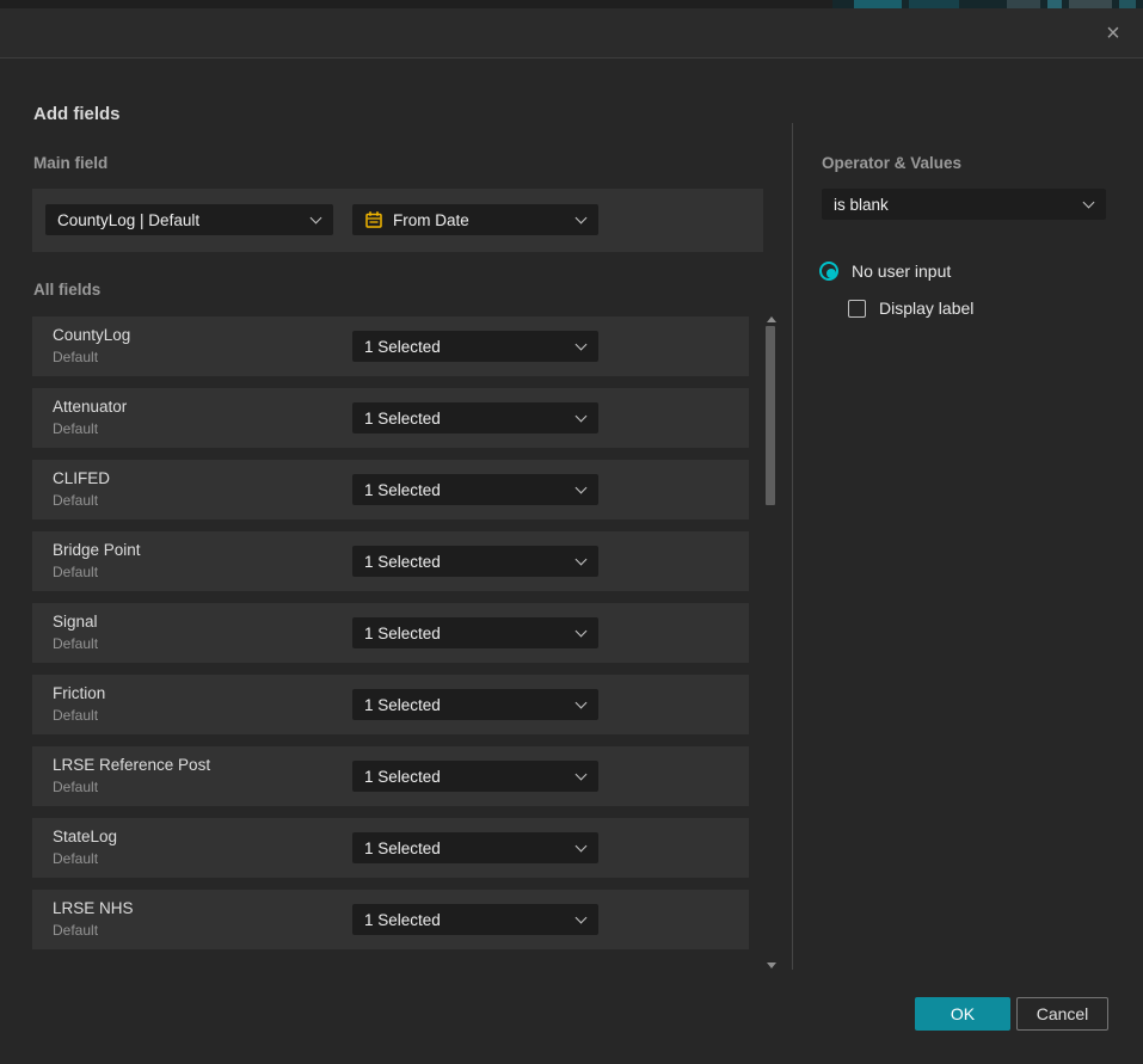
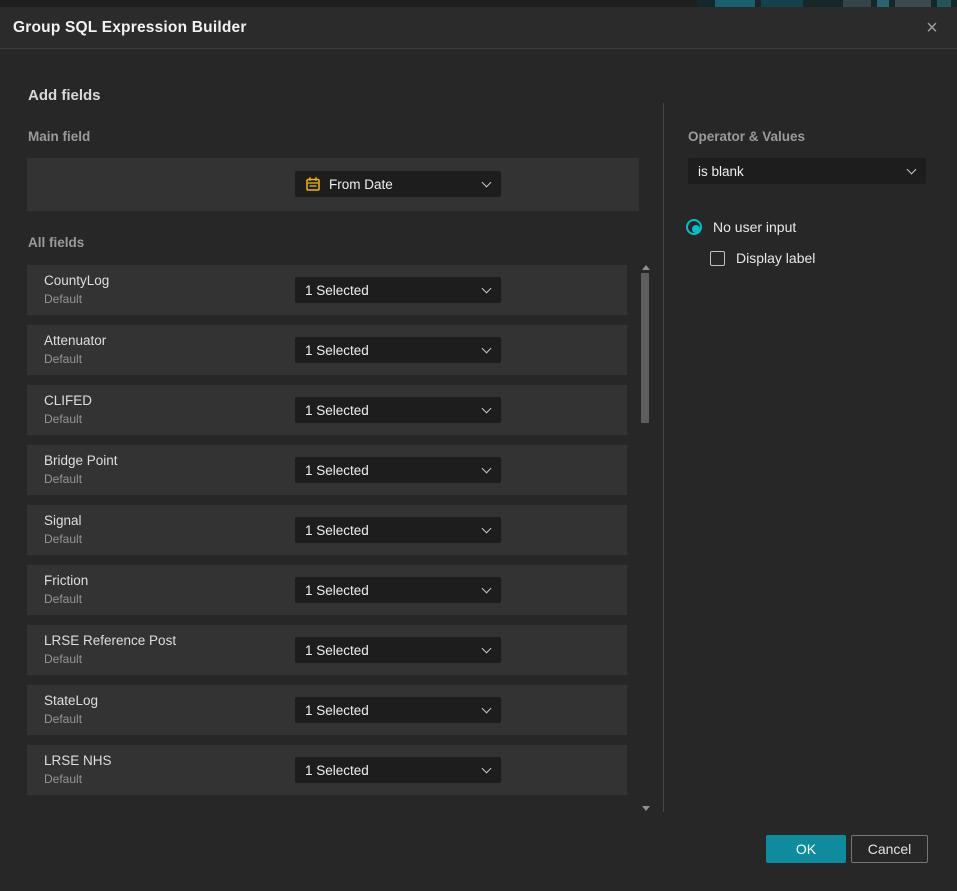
+ Group SQL Expression Builder
  ×
  Add fields
  Main field
- CountyLog | Default
  From Date
  All fields
  CountyLog
  Default
  1 Selected
  Attenuator
  Default
  1 Selected
  CLIFED
  Default
  1 Selected
  Bridge Point
  Default
  1 Selected
  Signal
  Default
  1 Selected
  Friction
  Default
  1 Selected
  LRSE Reference Post
  Default
  1 Selected
  StateLog
  Default
  1 Selected
  LRSE NHS
  Default
  1 Selected
  Operator & Values
  is blank
  No user input
  Display label
  OK
  Cancel
